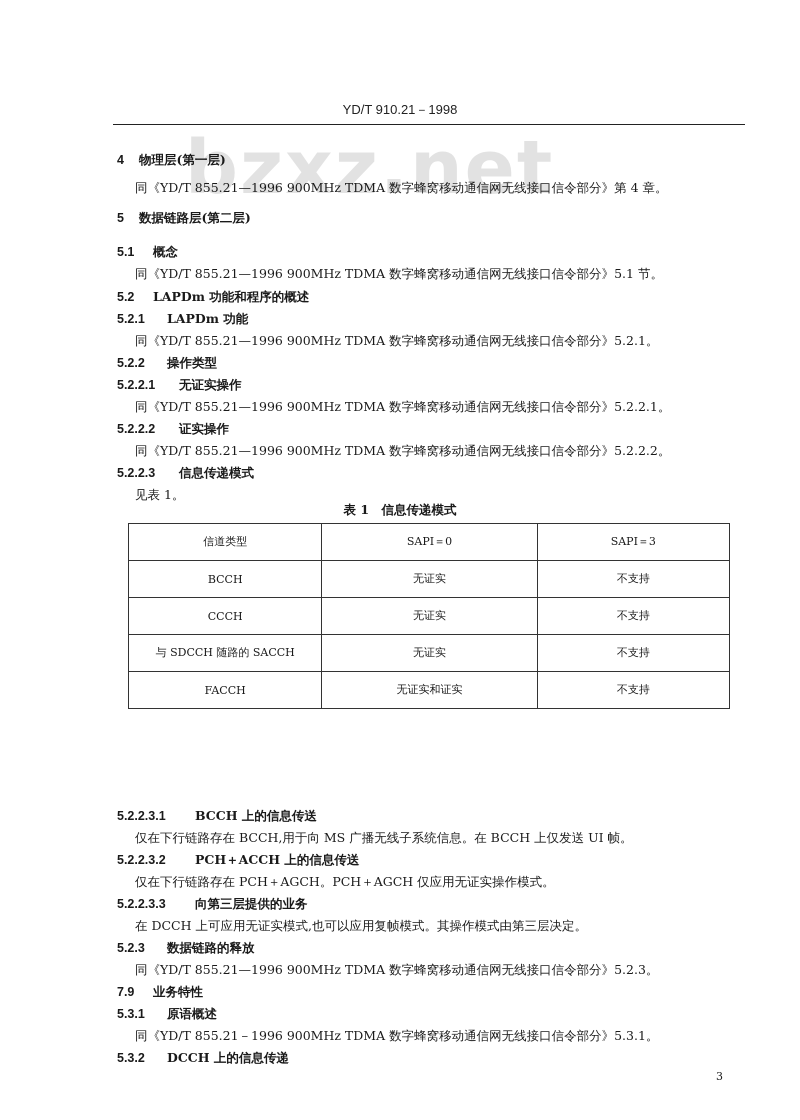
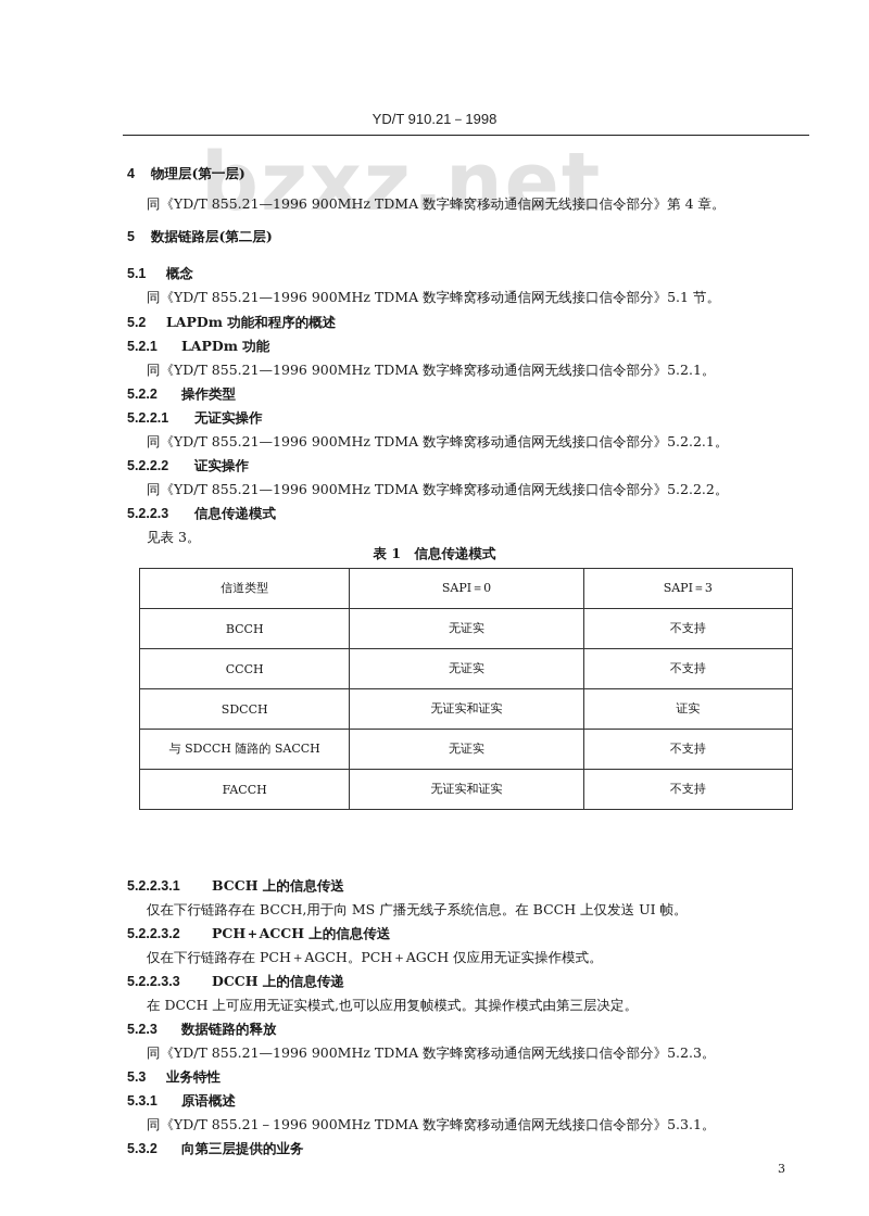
  YD/T 910.21－1998
  bzxz.net
  表 1 信息传递模式
  信道类型	SAPI＝0	SAPI＝3
  BCCH	无证实	不支持
  CCCH	无证实	不支持
+ SDCCH	无证实和证实	证实
  与 SDCCH 随路的 SACCH	无证实	不支持
  FACCH	无证实和证实	不支持
  3
  4 物理层(第一层)
  同《YD/T 855.21—1996 900MHz TDMA 数字蜂窝移动通信网无线接口信令部分》第 4 章。
  5 数据链路层(第二层)
  5.1 概念
  同《YD/T 855.21—1996 900MHz TDMA 数字蜂窝移动通信网无线接口信令部分》5.1 节。
  5.2 LAPDm 功能和程序的概述
  5.2.1 LAPDm 功能
  同《YD/T 855.21—1996 900MHz TDMA 数字蜂窝移动通信网无线接口信令部分》5.2.1。
  5.2.2 操作类型
  5.2.2.1 无证实操作
  同《YD/T 855.21—1996 900MHz TDMA 数字蜂窝移动通信网无线接口信令部分》5.2.2.1。
  5.2.2.2 证实操作
  同《YD/T 855.21—1996 900MHz TDMA 数字蜂窝移动通信网无线接口信令部分》5.2.2.2。
  5.2.2.3 信息传递模式
- 见表 1。
+ 见表 3。
  5.2.2.3.1 BCCH 上的信息传送
  仅在下行链路存在 BCCH,用于向 MS 广播无线子系统信息。在 BCCH 上仅发送 UI 帧。
  5.2.2.3.2 PCH＋ACCH 上的信息传送
  仅在下行链路存在 PCH＋AGCH。PCH＋AGCH 仅应用无证实操作模式。
- 5.2.2.3.3 向第三层提供的业务
+ 5.2.2.3.3 DCCH 上的信息传递
  在 DCCH 上可应用无证实模式,也可以应用复帧模式。其操作模式由第三层决定。
  5.2.3 数据链路的释放
  同《YD/T 855.21—1996 900MHz TDMA 数字蜂窝移动通信网无线接口信令部分》5.2.3。
- 7.9 业务特性
+ 5.3 业务特性
  5.3.1 原语概述
  同《YD/T 855.21－1996 900MHz TDMA 数字蜂窝移动通信网无线接口信令部分》5.3.1。
- 5.3.2 DCCH 上的信息传递
+ 5.3.2 向第三层提供的业务
